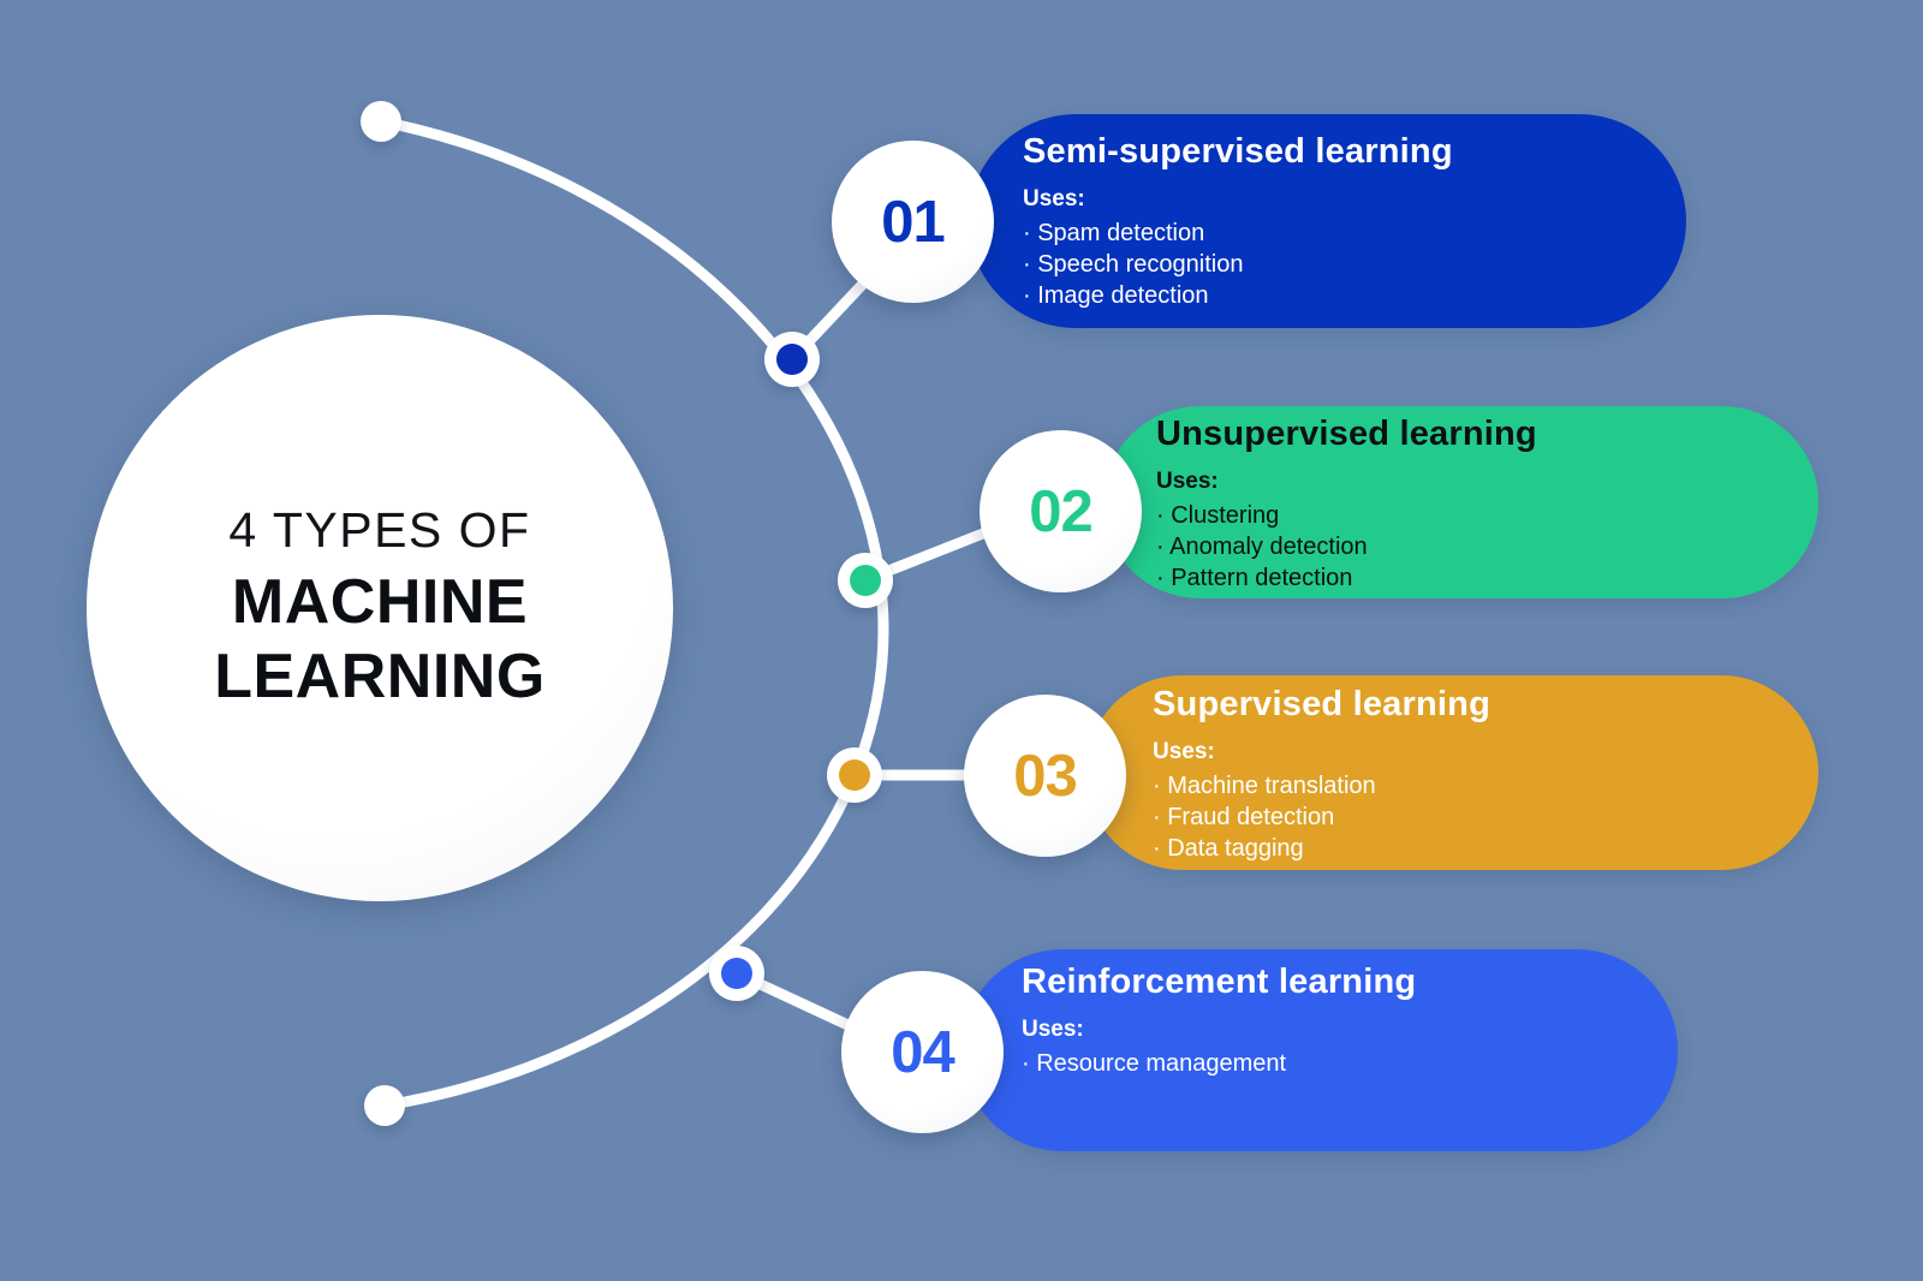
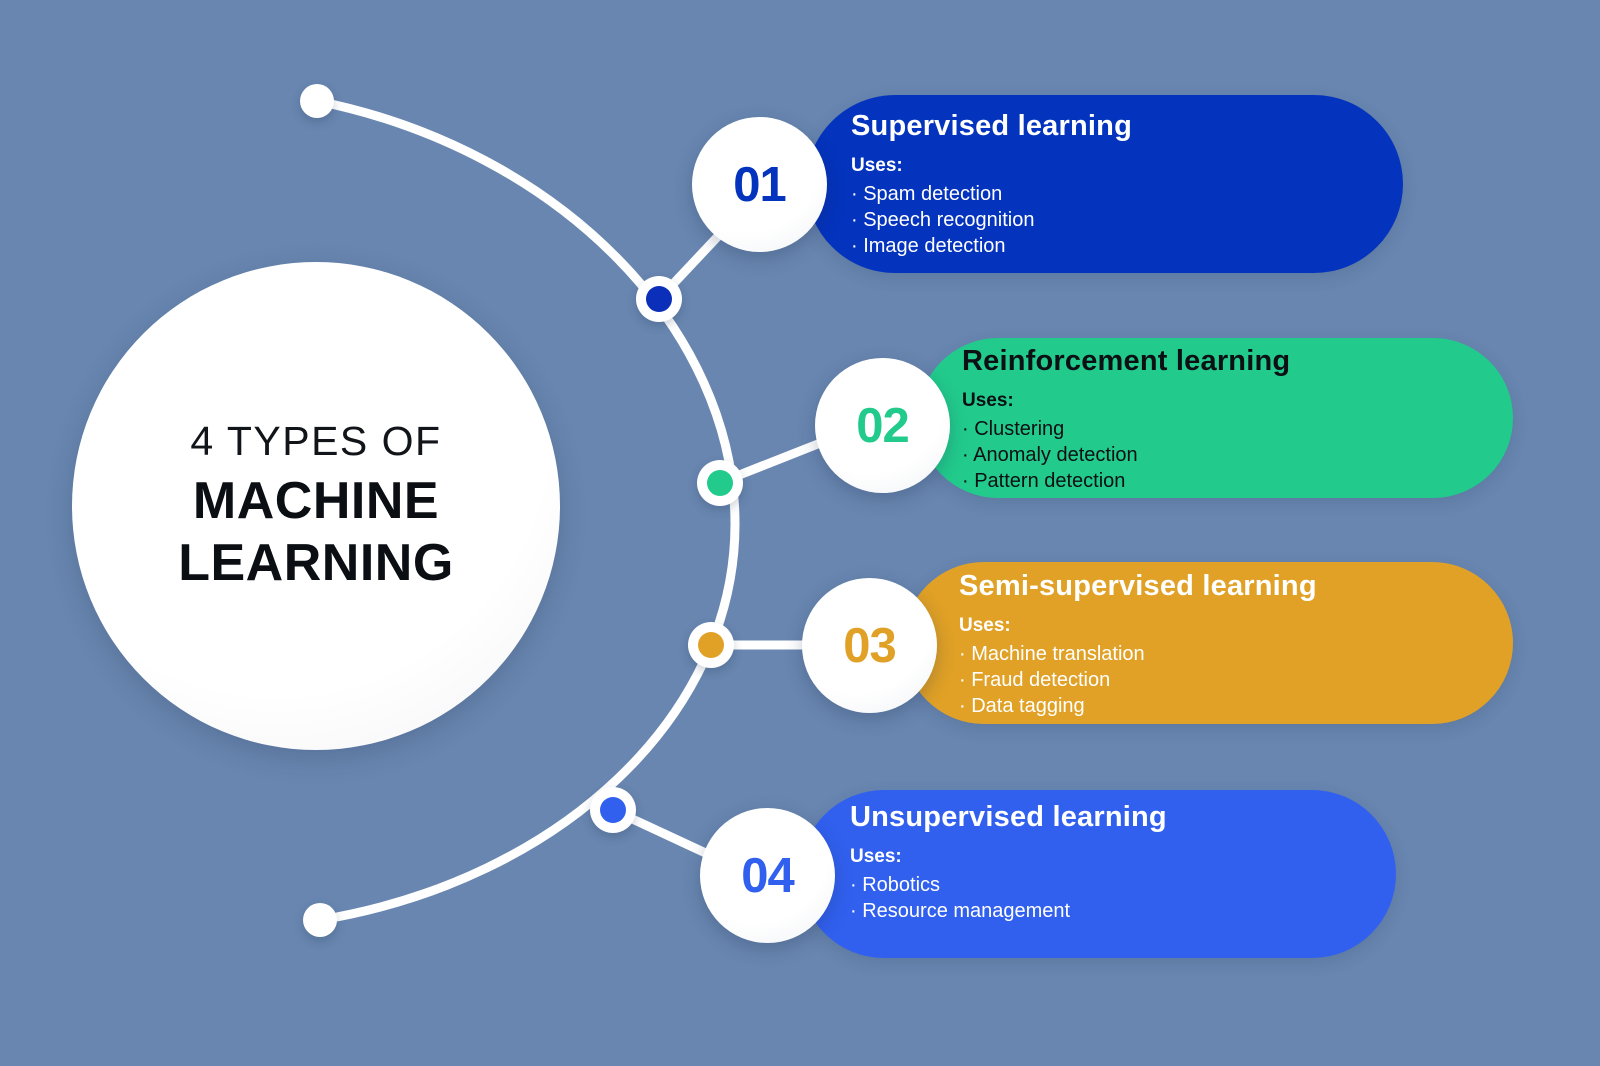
  4 TYPES OF
  MACHINE
  LEARNING
- Semi-supervised learning
+ Supervised learning
  Uses:
  · Spam detection
  · Speech recognition
  · Image detection
  01
- Unsupervised learning
+ Reinforcement learning
  Uses:
  · Clustering
  · Anomaly detection
  · Pattern detection
  02
- Supervised learning
+ Semi-supervised learning
  Uses:
  · Machine translation
  · Fraud detection
  · Data tagging
  03
- Reinforcement learning
+ Unsupervised learning
  Uses:
+ · Robotics
  · Resource management
  04
